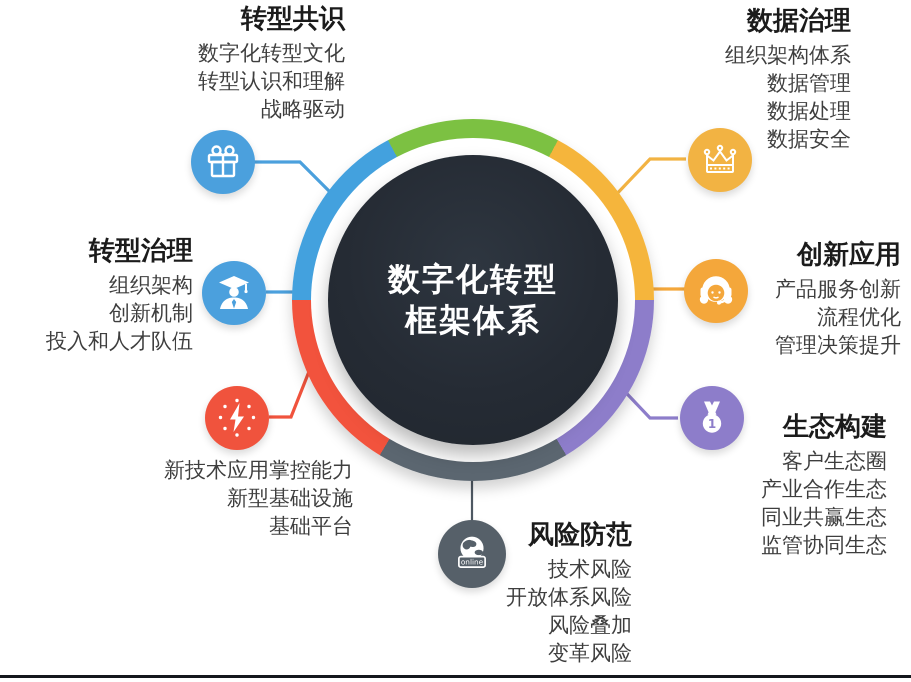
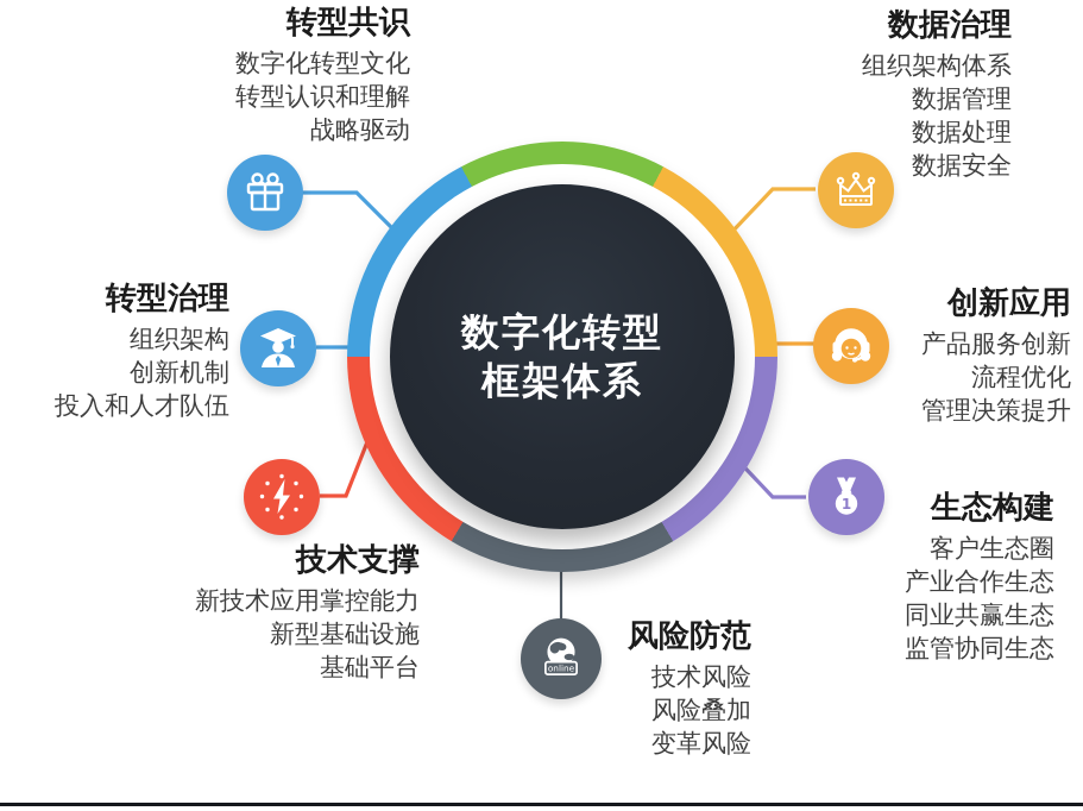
  数字化转型
  框架体系
  1
  online
  转型共识
  数字化转型文化
  转型认识和理解
  战略驱动
  数据治理
  组织架构体系
  数据管理
  数据处理
  数据安全
  转型治理
  组织架构
  创新机制
  投入和人才队伍
  创新应用
  产品服务创新
  流程优化
  管理决策提升
+ 技术支撑
  新技术应用掌控能力
  新型基础设施
  基础平台
  生态构建
  客户生态圈
  产业合作生态
  同业共赢生态
  监管协同生态
  风险防范
  技术风险
- 开放体系风险
  风险叠加
  变革风险
